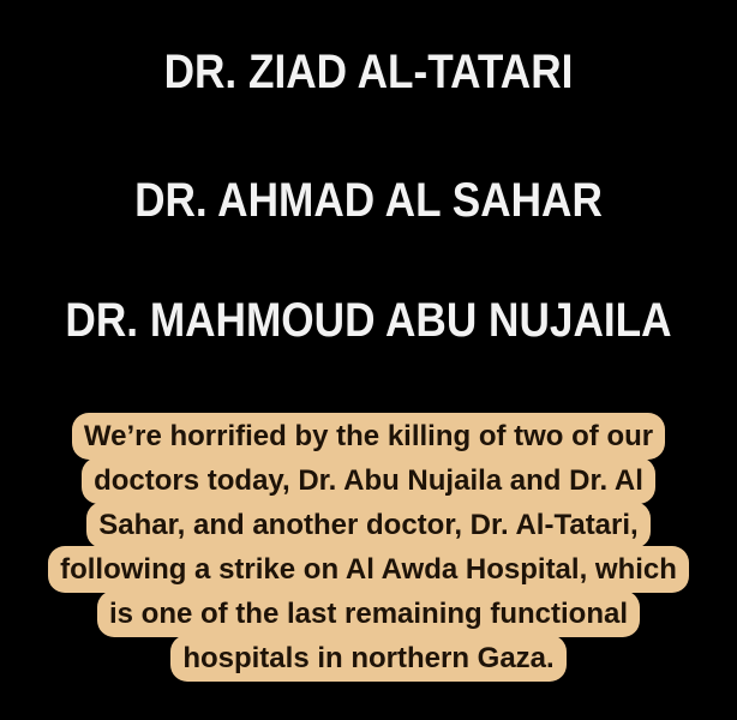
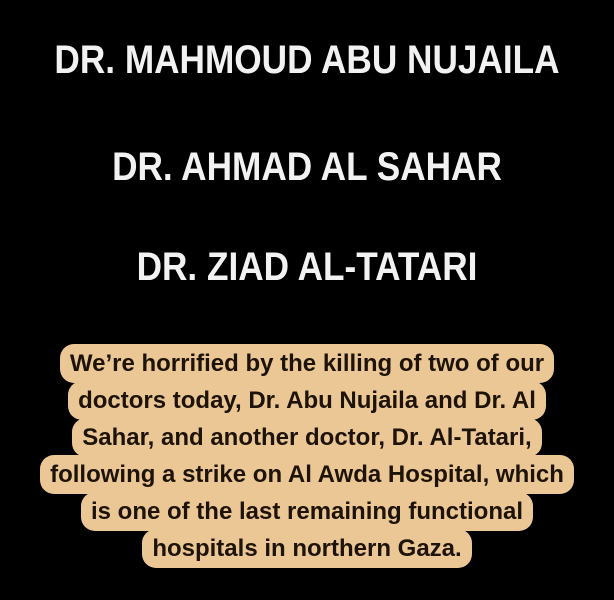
- DR. ZIAD AL-TATARI
+ DR. MAHMOUD ABU NUJAILA
  DR. AHMAD AL SAHAR
- DR. MAHMOUD ABU NUJAILA
+ DR. ZIAD AL-TATARI
  We’re horrified by the killing of two of our
  doctors today, Dr. Abu Nujaila and Dr. Al
  Sahar, and another doctor, Dr. Al-Tatari,
  following a strike on Al Awda Hospital, which
  is one of the last remaining functional
  hospitals in northern Gaza.
